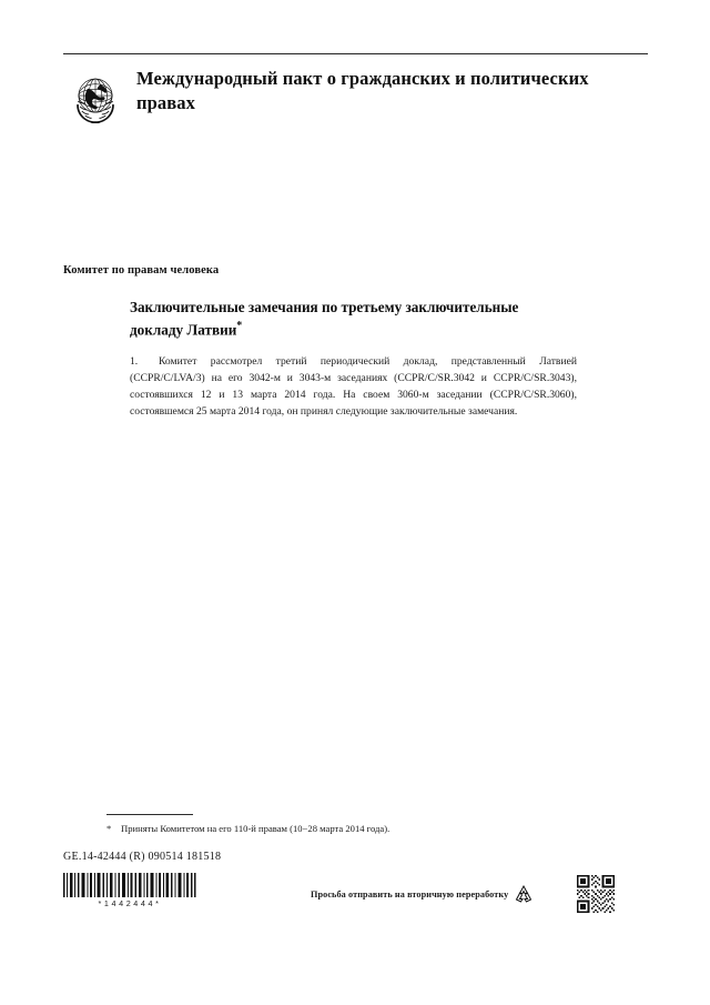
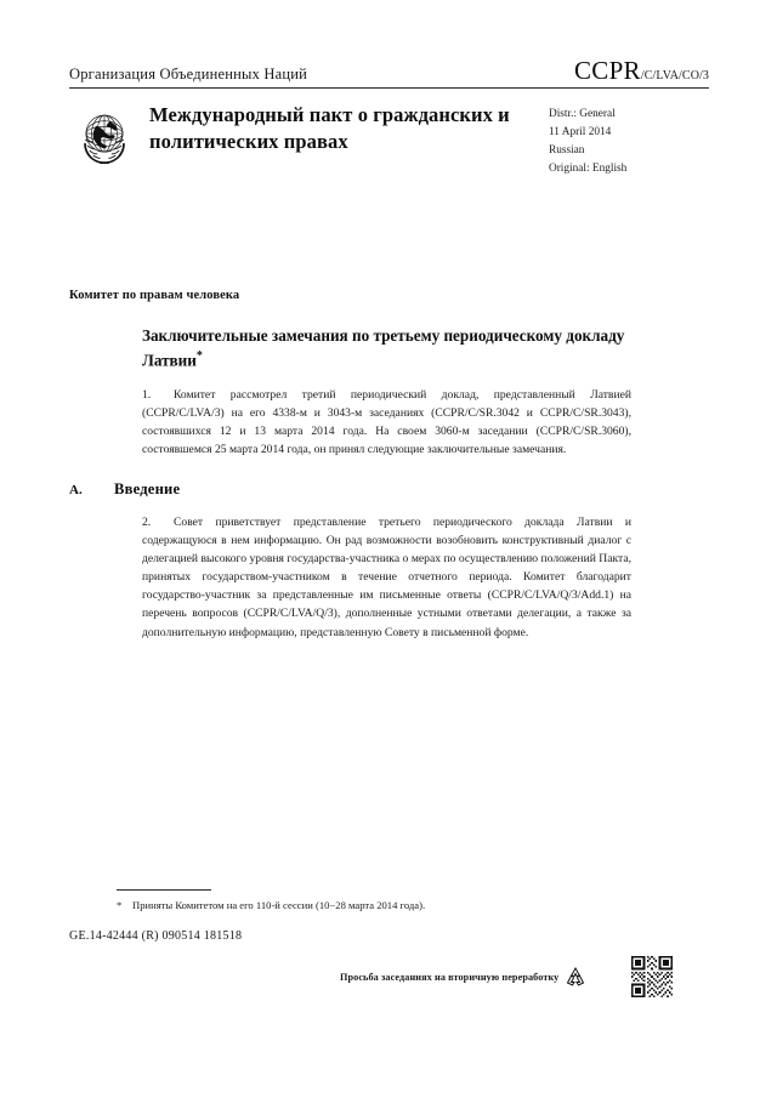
+ Организация Объединенных Наций
+ CCPR/C/LVA/CO/3
  Международный пакт о гражданских и политических правах
+ Distr.: General
+ 11 April 2014
+ Russian
+ Original: English
  Комитет по правам человека
- Заключительные замечания по третьему заключительные докладу Латвии*
+ Заключительные замечания по третьему периодическому докладу Латвии*
- 1. Комитет рассмотрел третий периодический доклад, представленный Латвией (CCPR/C/LVA/3) на его 3042-м и 3043-м заседаниях (CCPR/C/SR.3042 и CCPR/C/SR.3043), состоявшихся 12 и 13 марта 2014 года. На своем 3060-м заседании (CCPR/C/SR.3060), состоявшемся 25 марта 2014 года, он принял следующие заключительные замечания.
+ 1. Комитет рассмотрел третий периодический доклад, представленный Латвией (CCPR/C/LVA/3) на его 4338-м и 3043-м заседаниях (CCPR/C/SR.3042 и CCPR/C/SR.3043), состоявшихся 12 и 13 марта 2014 года. На своем 3060-м заседании (CCPR/C/SR.3060), состоявшемся 25 марта 2014 года, он принял следующие заключительные замечания.
+ A.
+ Введение
+ 2. Совет приветствует представление третьего периодического доклада Латвии и содержащуюся в нем информацию. Он рад возможности возобновить конструктивный диалог с делегацией высокого уровня государства-участника о мерах по осуществлению положений Пакта, принятых государством-участником в течение отчетного периода. Комитет благодарит государство-участник за представленные им письменные ответы (CCPR/C/LVA/Q/3/Add.1) на перечень вопросов (CCPR/C/LVA/Q/3), дополненные устными ответами делегации, а также за дополнительную информацию, представленную Совету в письменной форме.
- * Приняты Комитетом на его 110-й правам (10−28 марта 2014 года).
+ * Приняты Комитетом на его 110-й сессии (10−28 марта 2014 года).
  GE.14-42444 (R) 090514 181518
- *1442444*
- Просьба отправить на вторичную переработку
+ Просьба заседаниях на вторичную переработку
